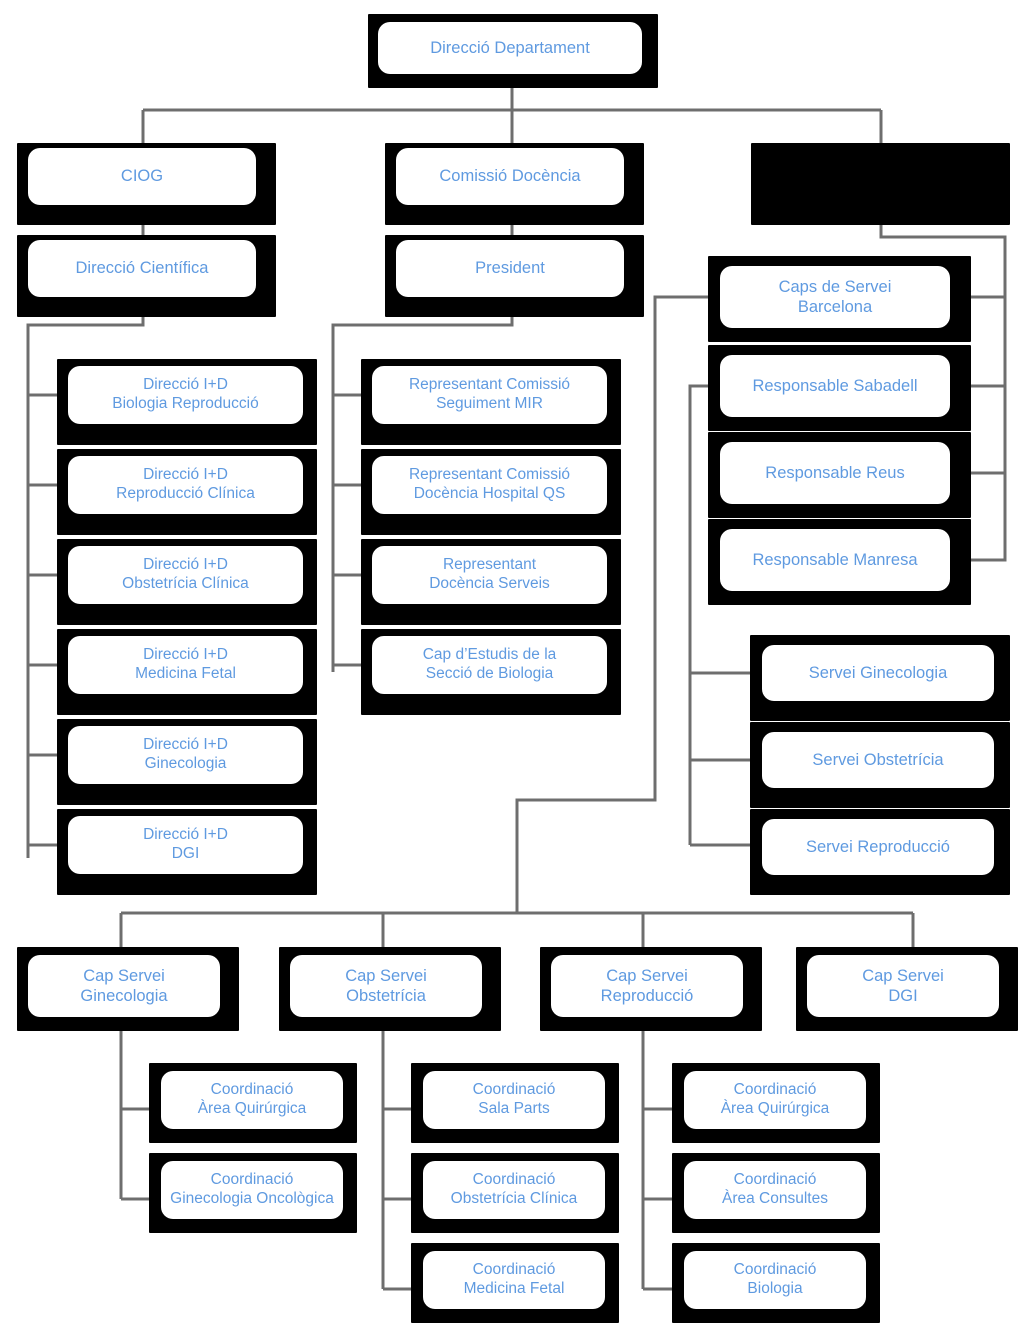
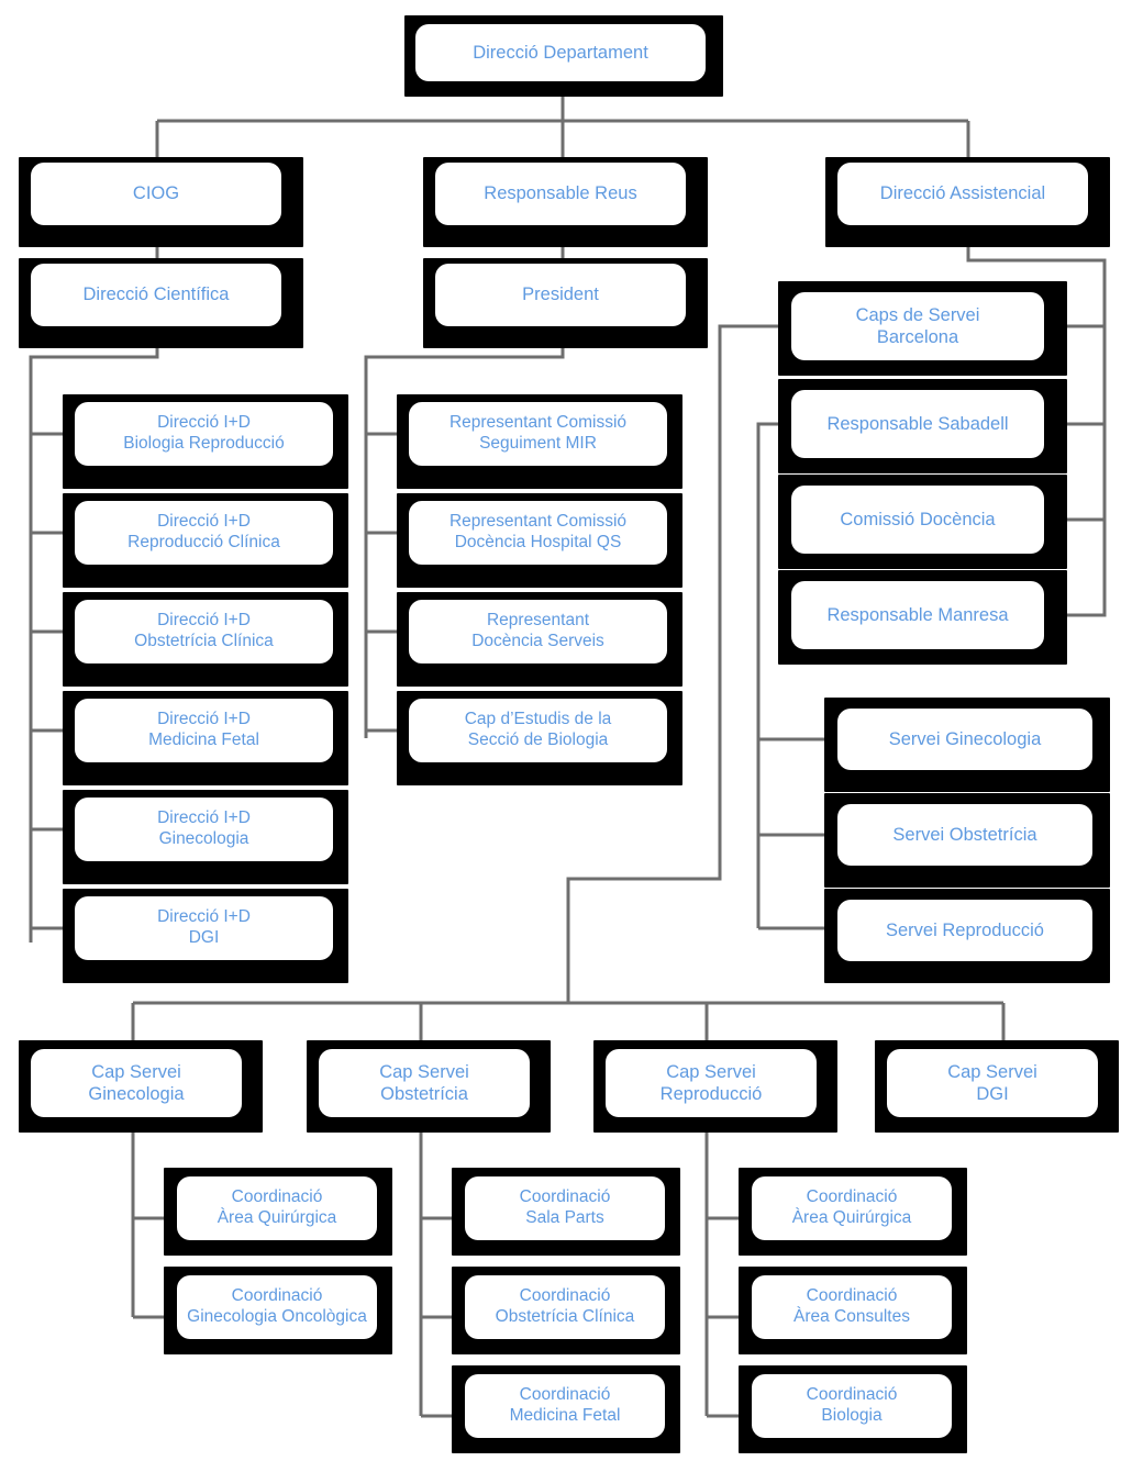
  Direcció Departament
  CIOG
- Comissió Docència
+ Responsable Reus
+ Direcció Assistencial
  Direcció Científica
  President
  Caps de Servei
  Barcelona
  Responsable Sabadell
- Responsable Reus
+ Comissió Docència
  Responsable Manresa
  Direcció I+D
  Biologia Reproducció
  Direcció I+D
  Reproducció Clínica
  Direcció I+D
  Obstetrícia Clínica
  Direcció I+D
  Medicina Fetal
  Direcció I+D
  Ginecologia
  Direcció I+D
  DGI
  Representant Comissió
  Seguiment MIR
  Representant Comissió
  Docència Hospital QS
  Representant
  Docència Serveis
  Cap d’Estudis de la
  Secció de Biologia
  Servei Ginecologia
  Servei Obstetrícia
  Servei Reproducció
  Cap Servei
  Ginecologia
  Cap Servei
  Obstetrícia
  Cap Servei
  Reproducció
  Cap Servei
  DGI
  Coordinació
  Àrea Quirúrgica
  Coordinació
  Ginecologia Oncològica
  Coordinació
  Sala Parts
  Coordinació
  Obstetrícia Clínica
  Coordinació
  Medicina Fetal
  Coordinació
  Àrea Quirúrgica
  Coordinació
  Àrea Consultes
  Coordinació
  Biologia
